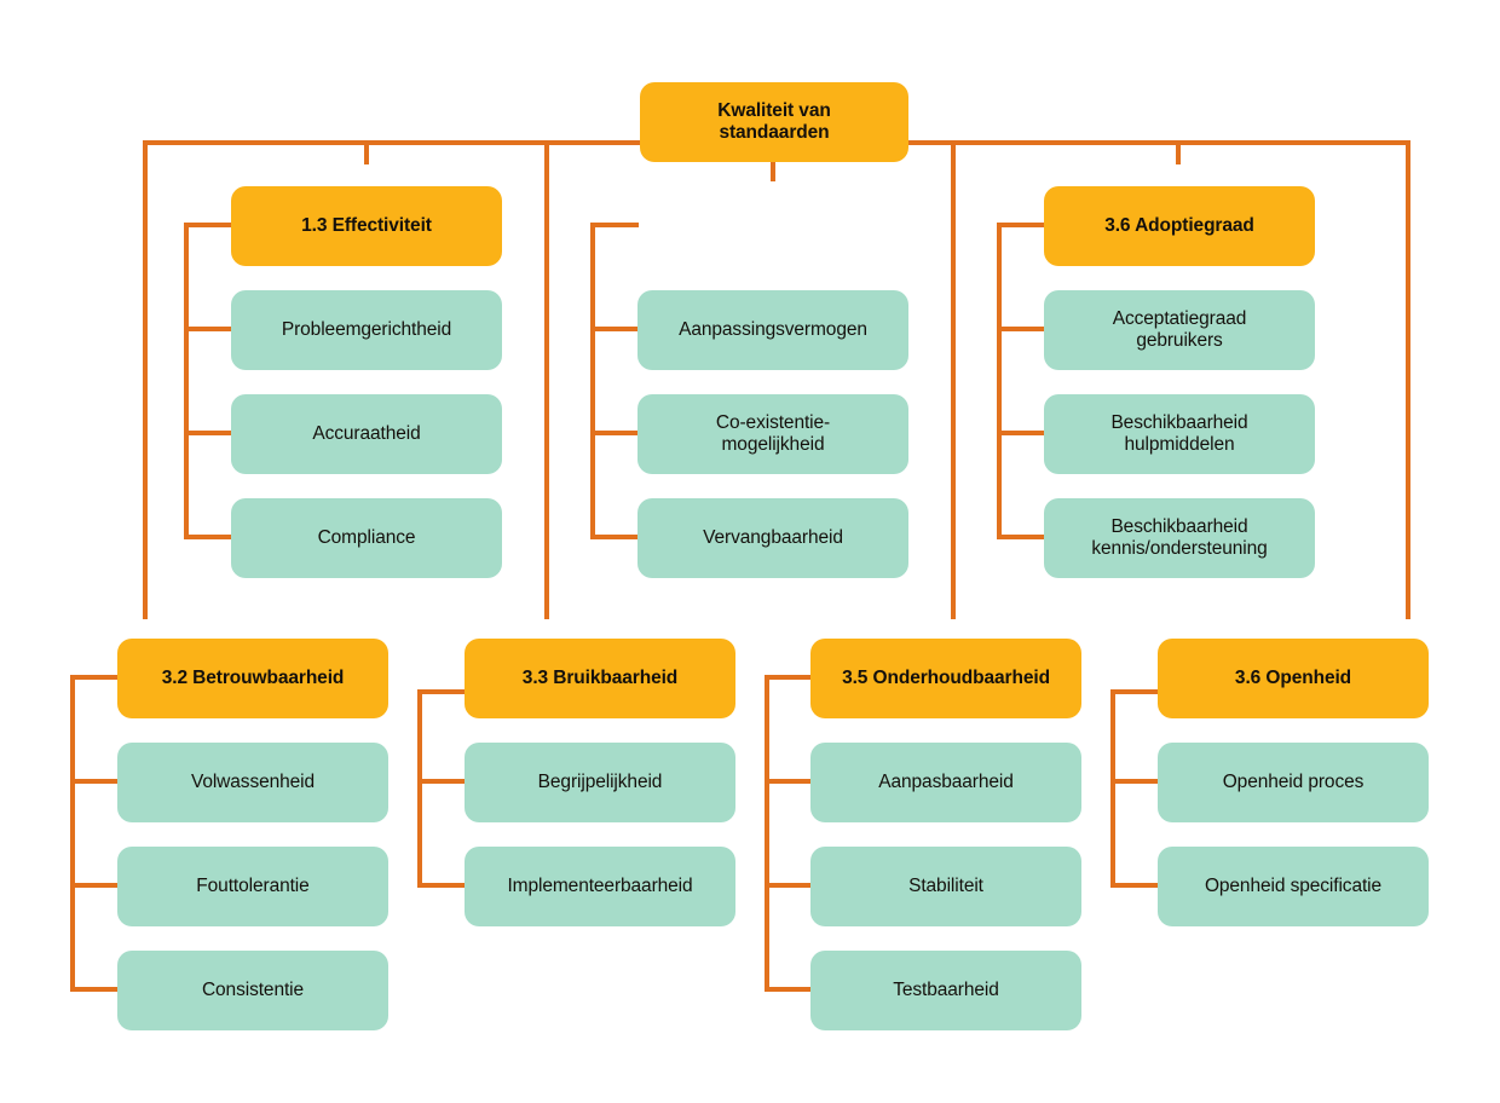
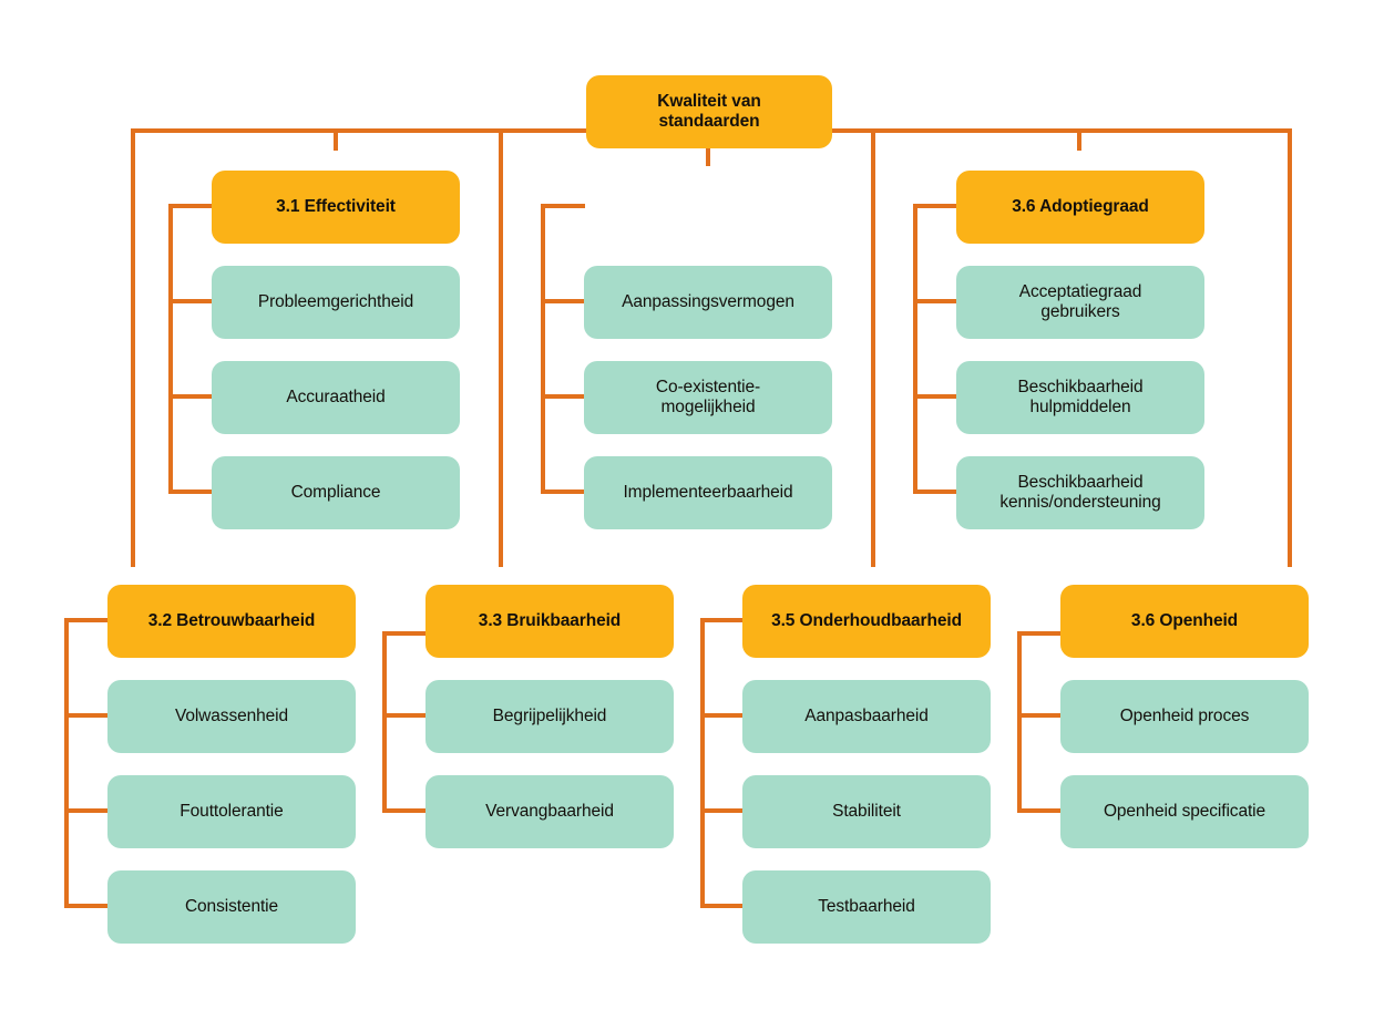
  Kwaliteit van
  standaarden
- 1.3 Effectiviteit
+ 3.1 Effectiviteit
  Probleemgerichtheid
  Accuraatheid
  Compliance
  Aanpassingsvermogen
  Co-existentie-
  mogelijkheid
- Vervangbaarheid
+ Implementeerbaarheid
  3.6 Adoptiegraad
  Acceptatiegraad
  gebruikers
  Beschikbaarheid
  hulpmiddelen
  Beschikbaarheid
  kennis/ondersteuning
  3.2 Betrouwbaarheid
  Volwassenheid
  Fouttolerantie
  Consistentie
  3.3 Bruikbaarheid
  Begrijpelijkheid
- Implementeerbaarheid
+ Vervangbaarheid
  3.5 Onderhoudbaarheid
  Aanpasbaarheid
  Stabiliteit
  Testbaarheid
  3.6 Openheid
  Openheid proces
  Openheid specificatie
